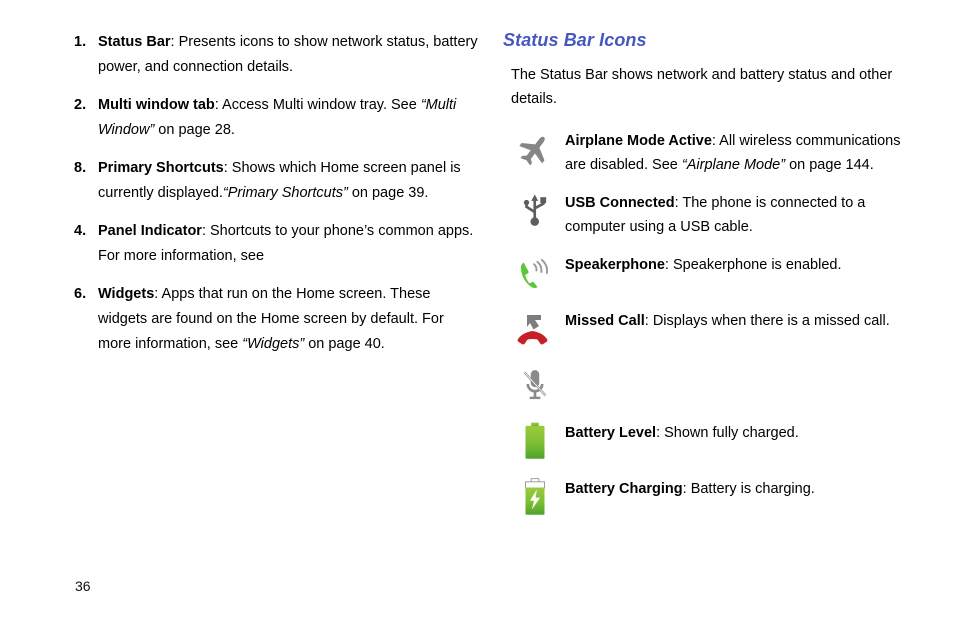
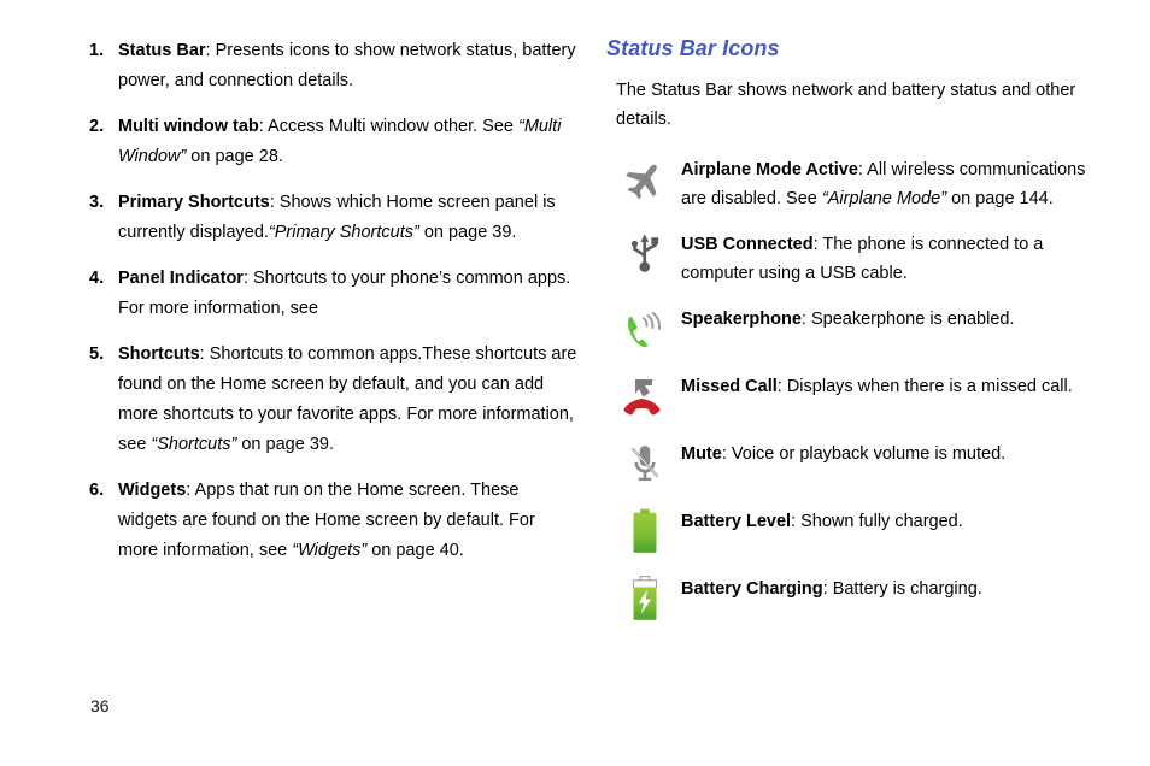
  1.
  Status Bar: Presents icons to show network status, battery power, and connection details.
  2.
- Multi window tab: Access Multi window tray. See “Multi Window” on page 28.
+ Multi window tab: Access Multi window other. See “Multi Window” on page 28.
- 8.
+ 3.
  Primary Shortcuts: Shows which Home screen panel is currently displayed.“Primary Shortcuts” on page 39.
  4.
  Panel Indicator: Shortcuts to your phone’s common apps. For more information, see
+ 5.
+ Shortcuts: Shortcuts to common apps.These shortcuts are found on the Home screen by default, and you can add more shortcuts to your favorite apps. For more information, see “Shortcuts” on page 39.
  6.
  Widgets: Apps that run on the Home screen. These widgets are found on the Home screen by default. For more information, see “Widgets” on page 40.
  Status Bar Icons
  The Status Bar shows network and battery status and other details.
  Airplane Mode Active: All wireless communications are disabled. See “Airplane Mode” on page 144.
  USB Connected: The phone is connected to a computer using a USB cable.
  Speakerphone: Speakerphone is enabled.
  Missed Call: Displays when there is a missed call.
+ Mute: Voice or playback volume is muted.
  Battery Level: Shown fully charged.
  Battery Charging: Battery is charging.
  36
